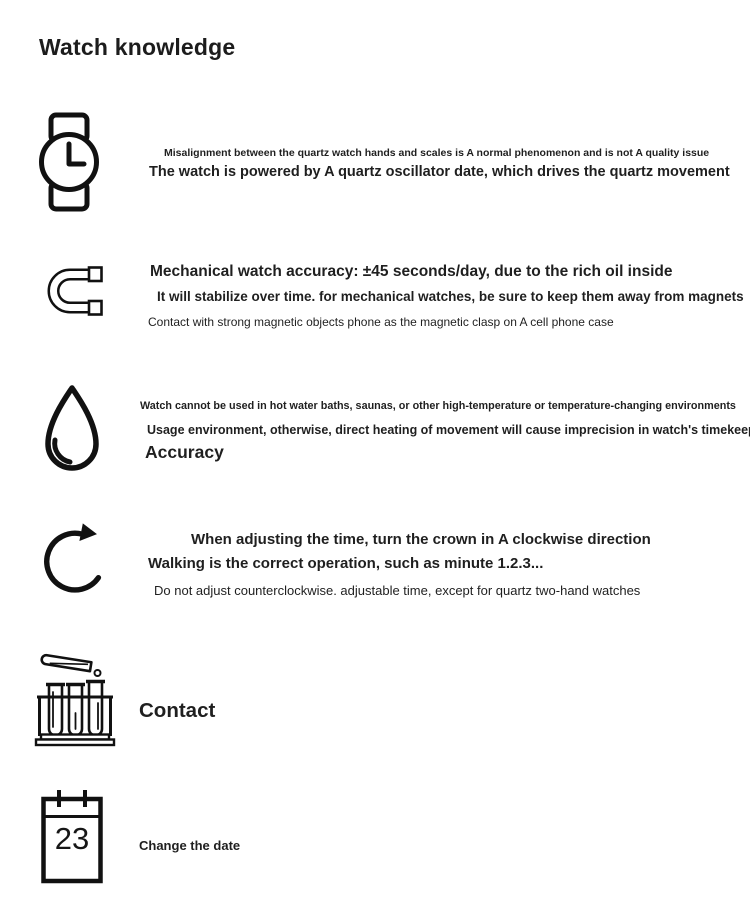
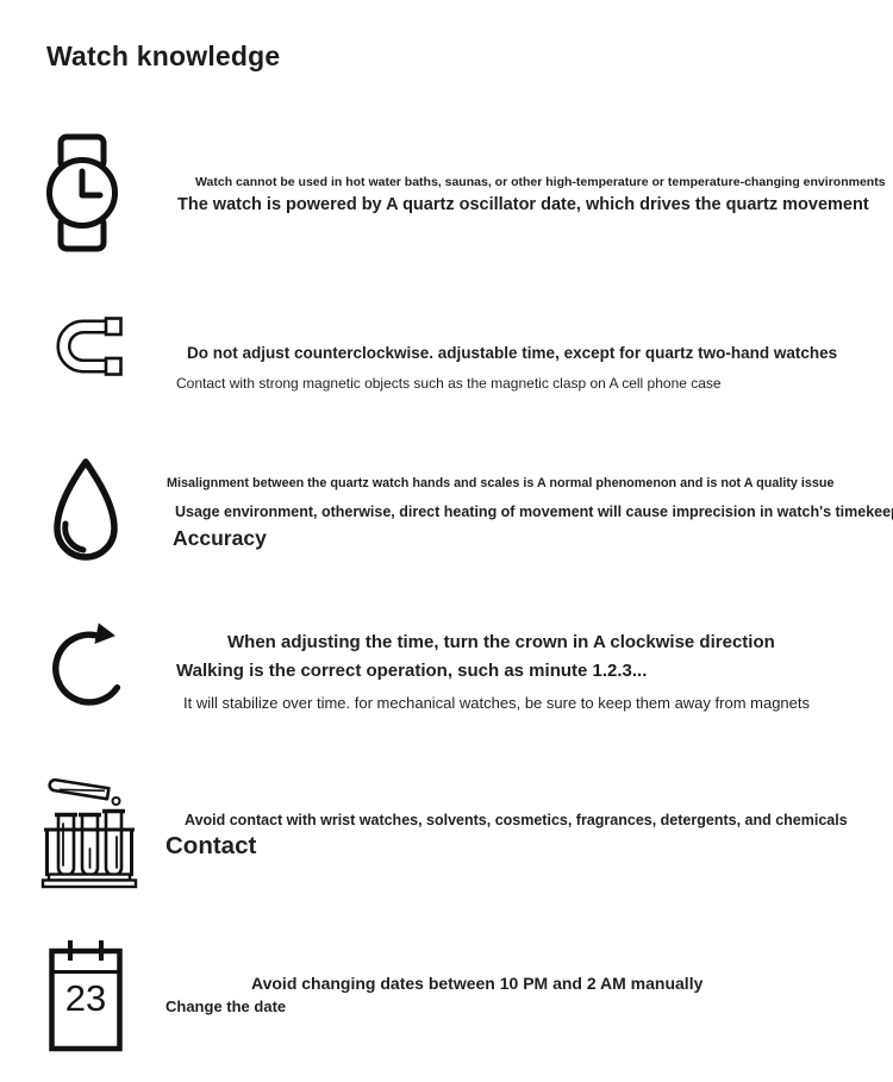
  Watch knowledge
- Misalignment between the quartz watch hands and scales is A normal phenomenon and is not A quality issue
+ Watch cannot be used in hot water baths, saunas, or other high-temperature or temperature-changing environments
  The watch is powered by A quartz oscillator date, which drives the quartz movement
- Mechanical watch accuracy: ±45 seconds/day, due to the rich oil inside
- It will stabilize over time. for mechanical watches, be sure to keep them away from magnets
+ Do not adjust counterclockwise. adjustable time, except for quartz two-hand watches
- Contact with strong magnetic objects phone as the magnetic clasp on A cell phone case
+ Contact with strong magnetic objects such as the magnetic clasp on A cell phone case
- Watch cannot be used in hot water baths, saunas, or other high-temperature or temperature-changing environments
+ Misalignment between the quartz watch hands and scales is A normal phenomenon and is not A quality issue
  Usage environment, otherwise, direct heating of movement will cause imprecision in watch's timekee
  Accuracy
  When adjusting the time, turn the crown in A clockwise direction
  Walking is the correct operation, such as minute 1.2.3...
- Do not adjust counterclockwise. adjustable time, except for quartz two-hand watches
+ It will stabilize over time. for mechanical watches, be sure to keep them away from magnets
+ Avoid contact with wrist watches, solvents, cosmetics, fragrances, detergents, and chemicals
  Contact
  23
+ Avoid changing dates between 10 PM and 2 AM manually
  Change the date
